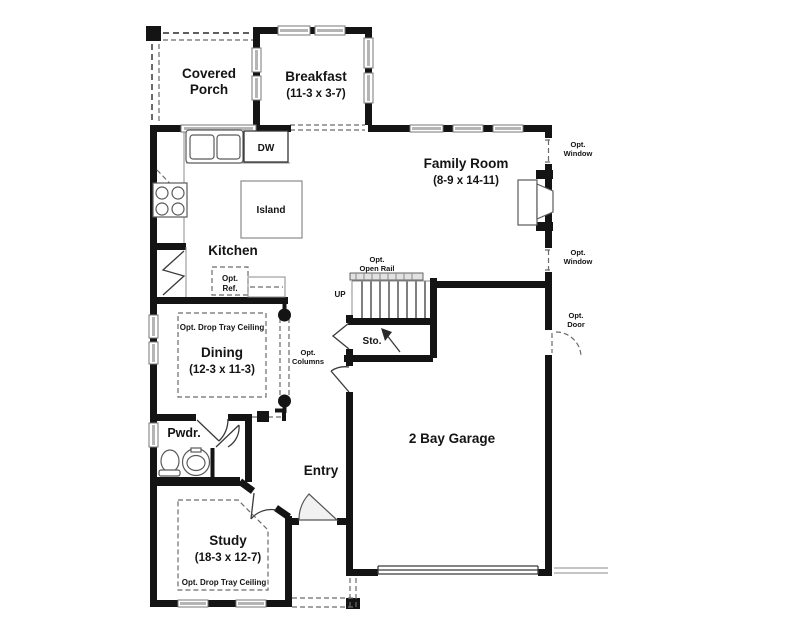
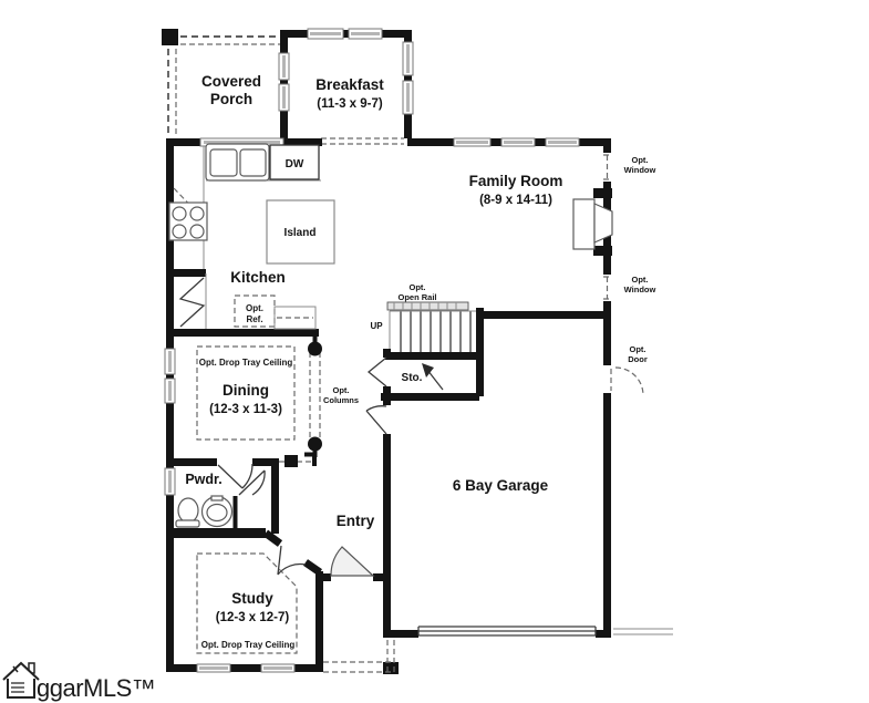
  Covered
  Porch
  Breakfast
- (11-3 x 3-7)
+ (11-3 x 9-7)
  Family Room
  (8-9 x 14-11)
  Kitchen
  Island
  DW
  Opt.
  Ref.
  Opt.
  Open Rail
  UP
  Sto.
  Opt. Drop Tray Ceiling
  Dining
  (12-3 x 11-3)
  Opt.
  Columns
  Opt.
  Window
  Opt.
  Window
  Opt.
  Door
  Pwdr.
  Entry
- 2 Bay Garage
+ 6 Bay Garage
  Study
- (18-3 x 12-7)
+ (12-3 x 12-7)
  Opt. Drop Tray Ceiling
+ ggarMLS™
